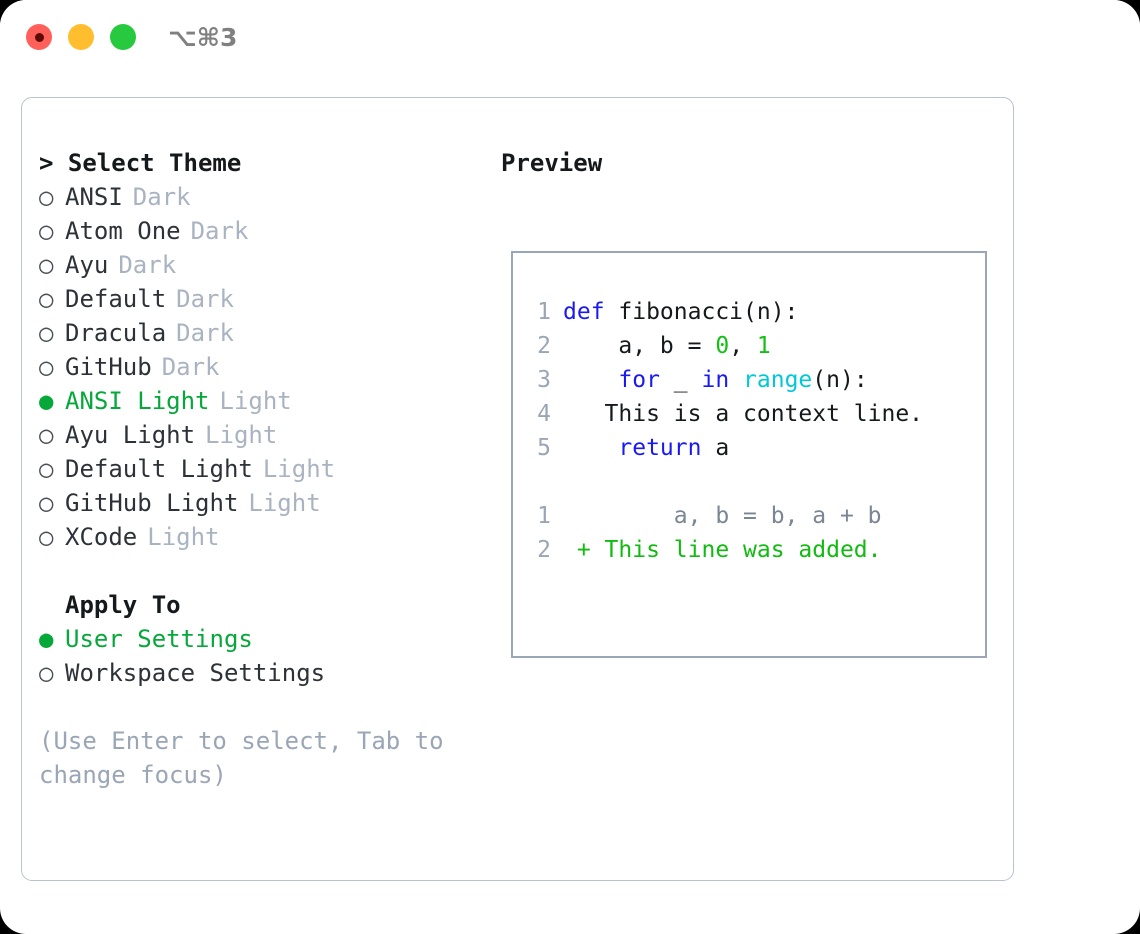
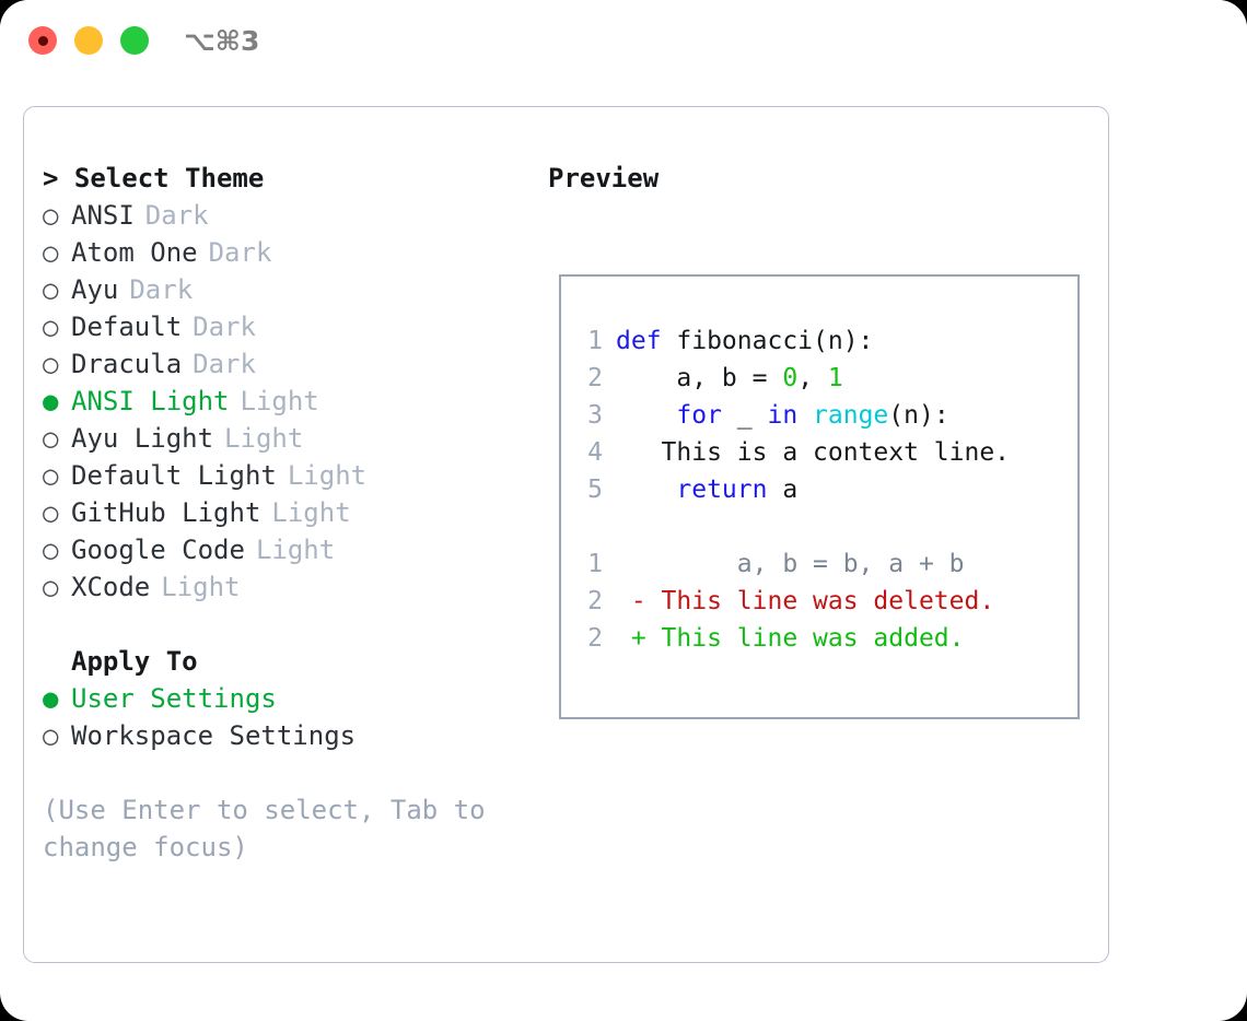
  ⌥⌘3
  > Select Theme
  ○ ANSI Dark
  ○ Atom One Dark
  ○ Ayu Dark
  ○ Default Dark
  ○ Dracula Dark
- ○ GitHub Dark
  ● ANSI Light Light
  ○ Ayu Light Light
  ○ Default Light Light
  ○ GitHub Light Light
+ ○ Google Code Light
  ○ XCode Light
  Apply To
  ● User Settings
  ○ Workspace Settings
  (Use Enter to select, Tab to change focus)
  Preview
  1 def fibonacci(n):
  2 a, b = 0, 1
  3 for _ in range(n):
  4 This is a context line.
  5 return a
  1 a, b = b, a + b
+ 2 - This line was deleted.
  2 + This line was added.
